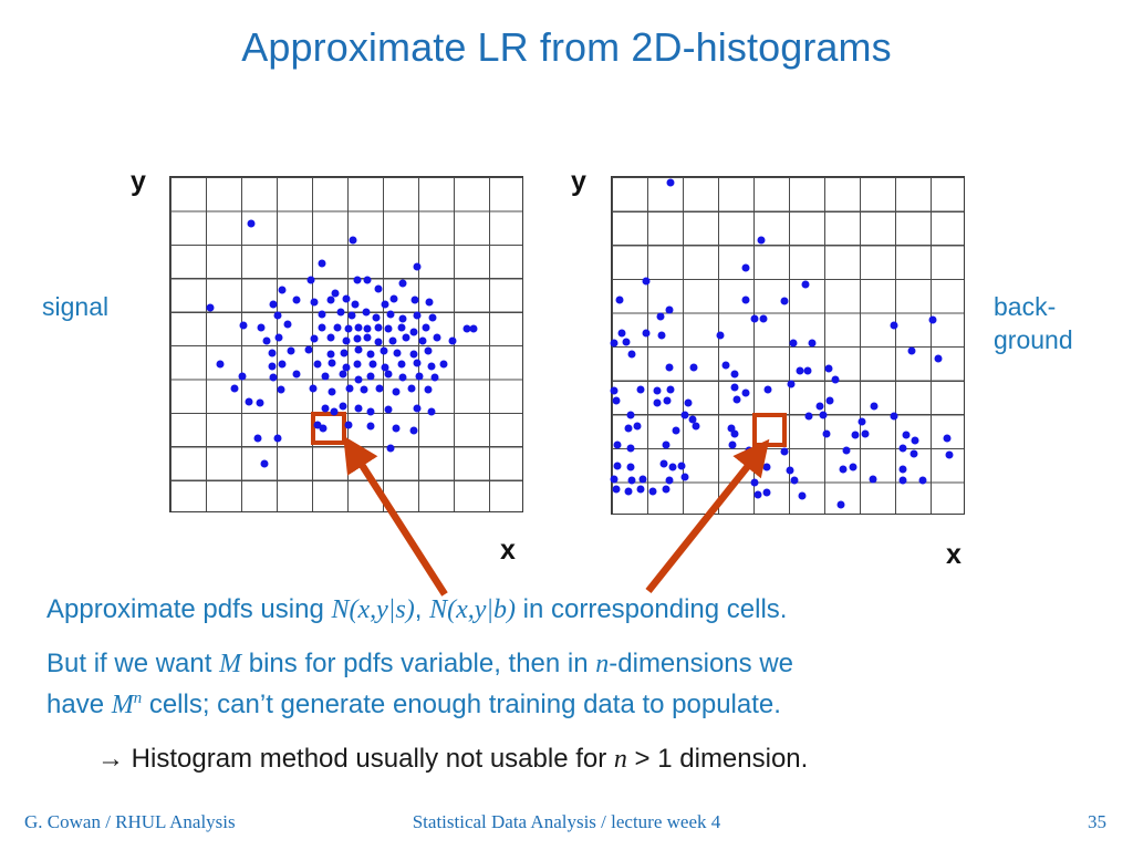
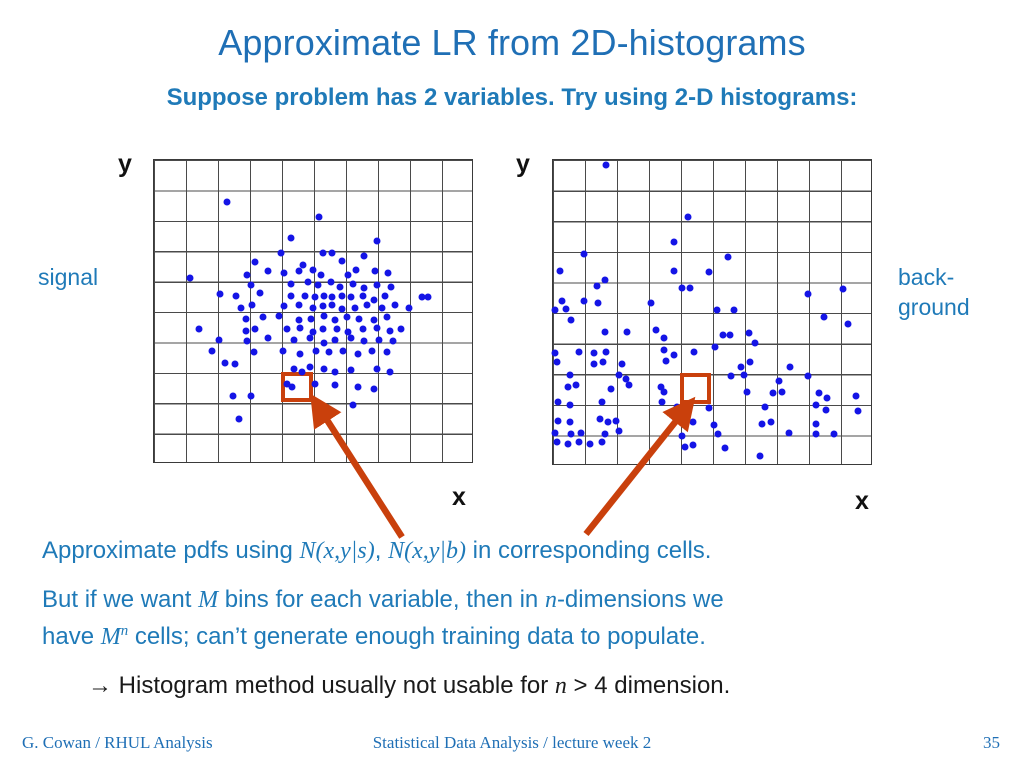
  Approximate LR from 2D-histograms
+ Suppose problem has 2 variables. Try using 2-D histograms:
  y
  x
  signal
  y
  x
  back-
  ground
  Approximate pdfs using N(x,y|s), N(x,y|b) in corresponding cells.
- But if we want M bins for pdfs variable, then in n-dimensions we
+ But if we want M bins for each variable, then in n-dimensions we
  have Mn cells; can’t generate enough training data to populate.
- → Histogram method usually not usable for n > 1 dimension.
+ → Histogram method usually not usable for n > 4 dimension.
  G. Cowan / RHUL Analysis
- Statistical Data Analysis / lecture week 4
+ Statistical Data Analysis / lecture week 2
  35
